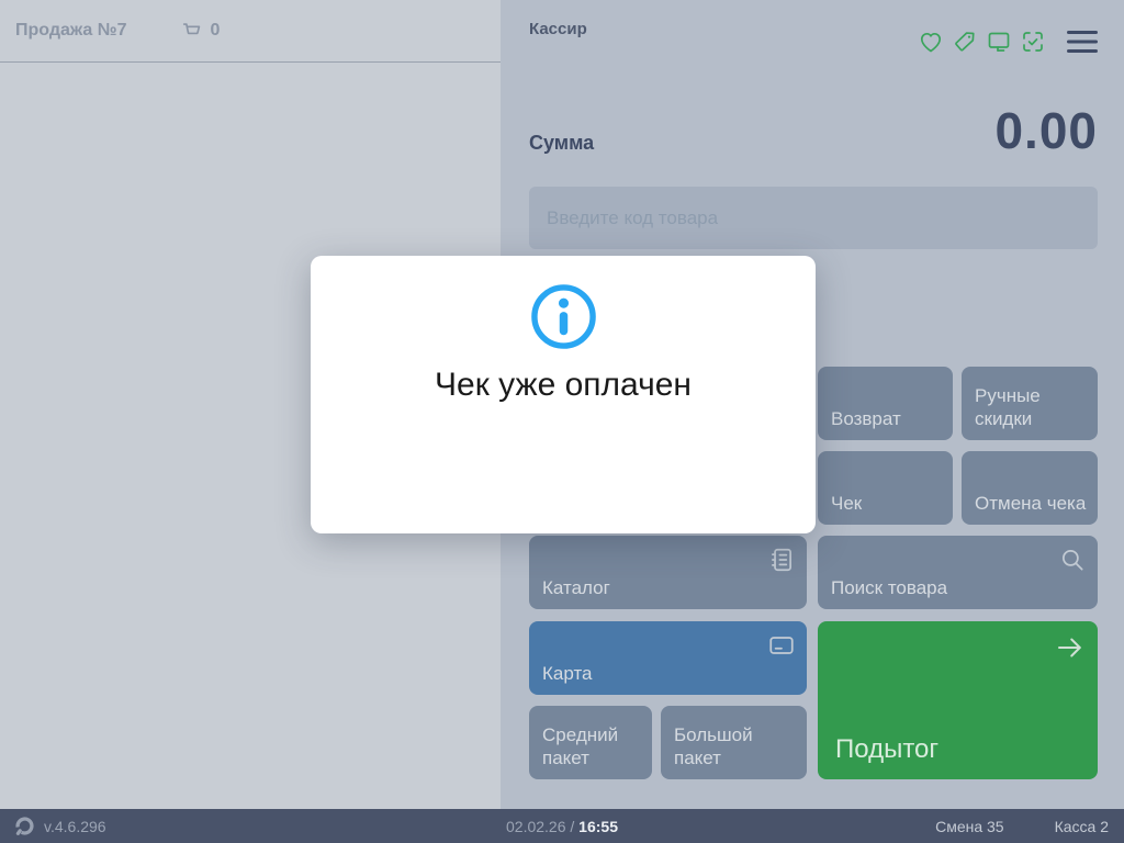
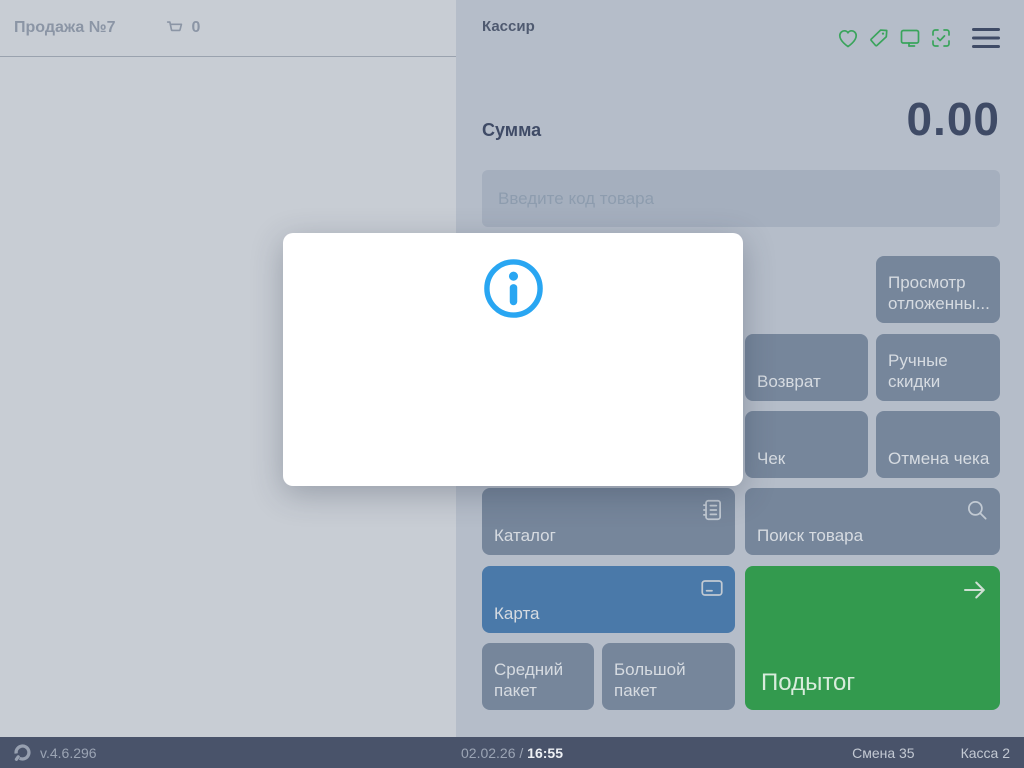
  Продажа №7
  0
  Кассир
  Сумма
  0.00
  Введите код товара
+ Просмотр отложенны...
  Возврат
  Ручные скидки
  Чек
  Отмена чека
  Каталог
  Поиск товара
  Карта
  Подытог
  Средний пакет
  Большой пакет
- Чек уже оплачен
  v.4.6.296
  02.02.26 / 16:55
  Смена 35
  Касса 2
